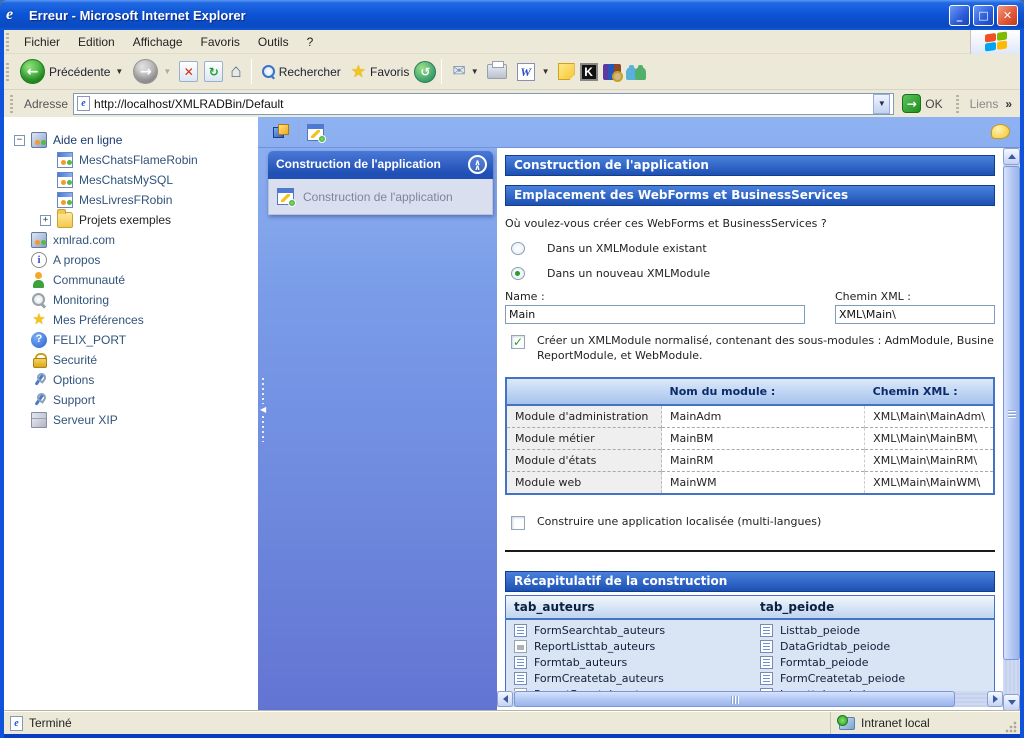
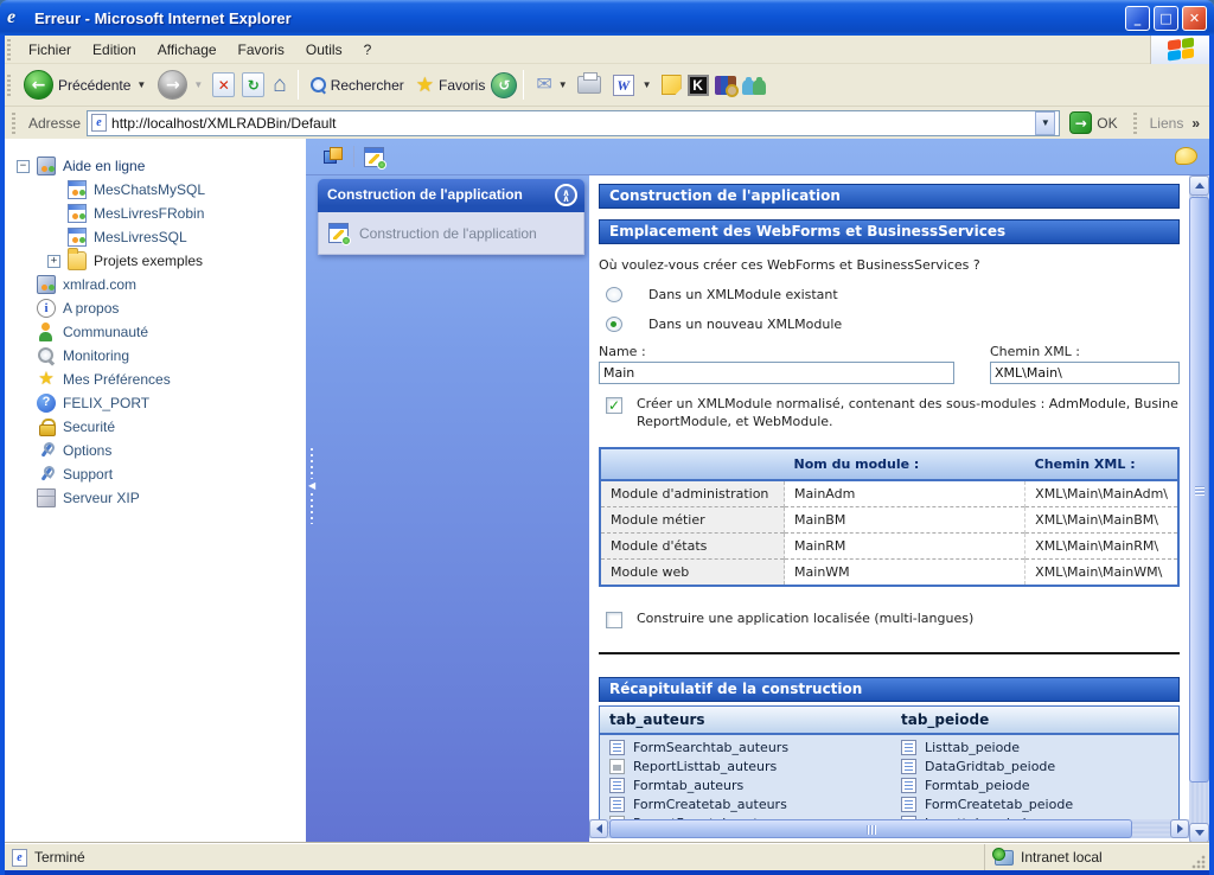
  e
  Erreur - Microsoft Internet Explorer
  _
  □
  ✕
  Fichier
  Edition
  Affichage
  Favoris
  Outils
  ?
  ←
  Précédente
  ▼
  →
  ▼
  ✕
  ↻
  ⌂
  Rechercher
  ★
  Favoris
  ↺
  ✉
  ▼
  W
  ▼
  K
  Adresse
  e
  http://localhost/XMLRADBin/Default
  ▼
  →
  OK
  Liens
  »
  −
  Aide en ligne
- MesChatsFlameRobin
  MesChatsMySQL
  MesLivresFRobin
+ MesLivresSQL
  +
  Projets exemples
  xmlrad.com
  i
  A propos
  Communauté
  Monitoring
  ★
  Mes Préférences
  ?
  FELIX_PORT
  Securité
  Options
  Support
  Serveur XIP
  ◀
  Construction de l'application
  ∧
  ∧
  Construction de l'application
  Construction de l'application
  Emplacement des WebForms et BusinessServices
  Où voulez-vous créer ces WebForms et BusinessServices ?
  Dans un XMLModule existant
  Dans un nouveau XMLModule
  Name :
  Chemin XML :
  Main
  XML\Main\
  ✓
  Créer un XMLModule normalisé, contenant des sous-modules : AdmModule, Busine
  ReportModule, et WebModule.
  	Nom du module :	Chemin XML :
  Module d'administration	MainAdm	XML\Main\MainAdm\
  Module métier	MainBM	XML\Main\MainBM\
  Module d'états	MainRM	XML\Main\MainRM\
  Module web	MainWM	XML\Main\MainWM\
  Construire une application localisée (multi-langues)
  Récapitulatif de la construction
  tab_auteurs
  tab_peiode
  FormSearchtab_auteurs
  ReportListtab_auteurs
  Formtab_auteurs
  FormCreatetab_auteurs
  Listtab_peiode
  DataGridtab_peiode
  Formtab_peiode
  FormCreatetab_peiode
  e
  Terminé
  Intranet local
